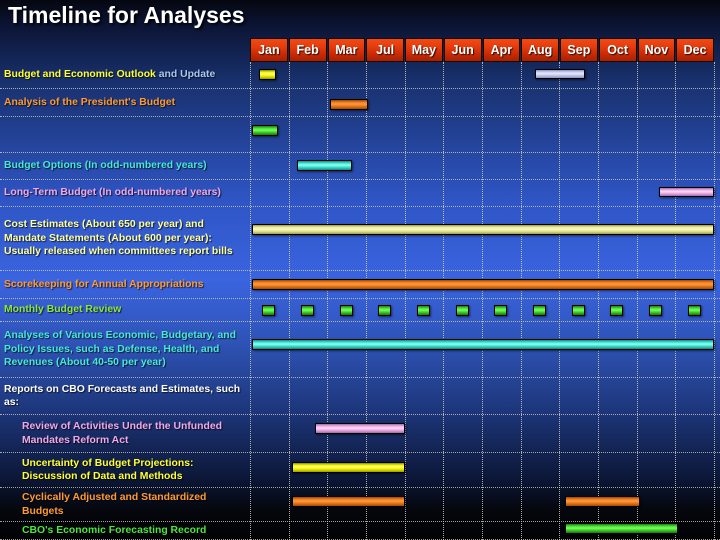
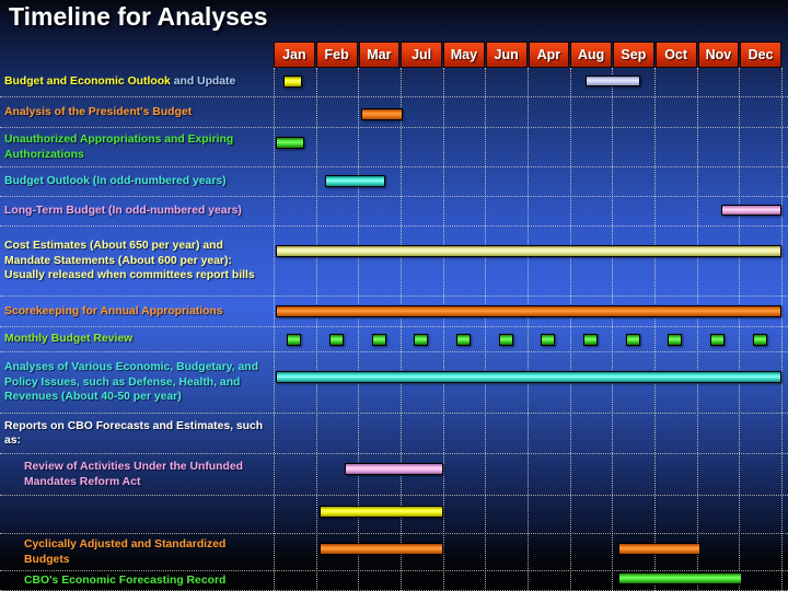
  Timeline for Analyses
  Jan
  Feb
  Mar
  Jul
  May
  Jun
  Apr
  Aug
  Sep
  Oct
  Nov
  Dec
  Budget and Economic Outlook and Update
  Analysis of the President's Budget
+ Unauthorized Appropriations and Expiring Authorizations
- Budget Options (In odd-numbered years)
+ Budget Outlook (In odd-numbered years)
  Long-Term Budget (In odd-numbered years)
  Cost Estimates (About 650 per year) and Mandate Statements (About 600 per year): Usually released when committees report bills
  Scorekeeping for Annual Appropriations
  Monthly Budget Review
  Analyses of Various Economic, Budgetary, and Policy Issues, such as Defense, Health, and Revenues (About 40-50 per year)
  Reports on CBO Forecasts and Estimates, such as:
  Review of Activities Under the Unfunded Mandates Reform Act
- Uncertainty of Budget Projections: Discussion of Data and Methods
  Cyclically Adjusted and Standardized Budgets
  CBO's Economic Forecasting Record
